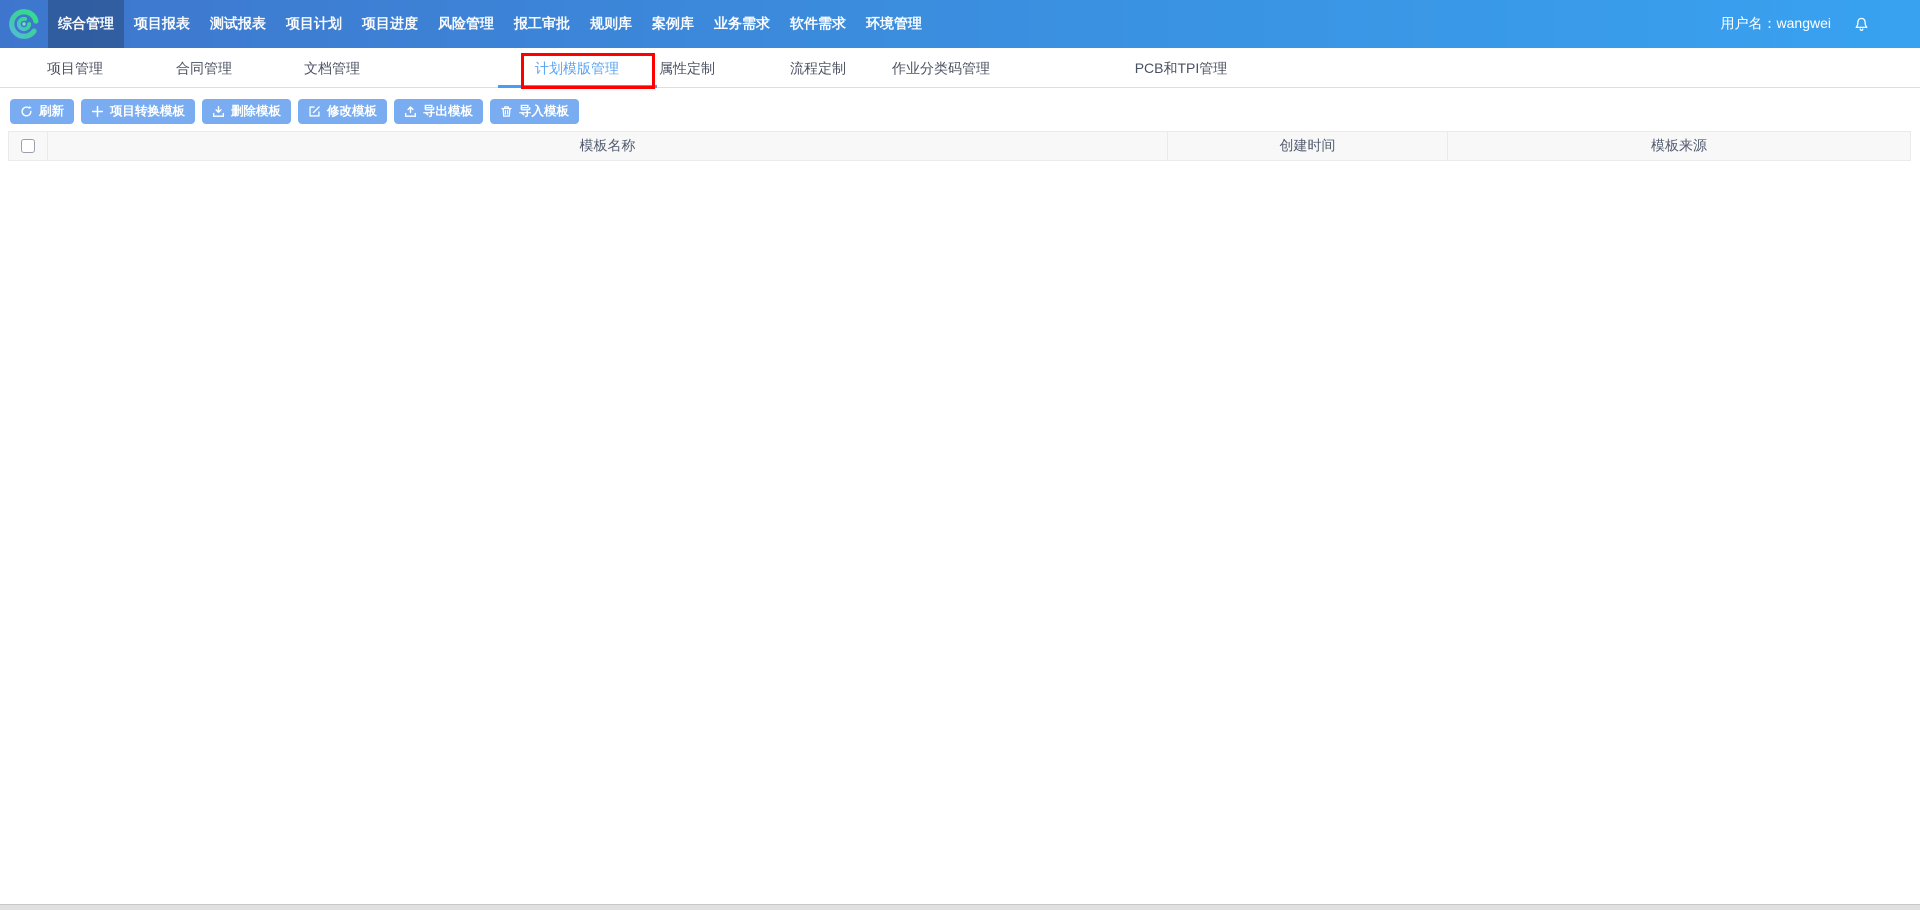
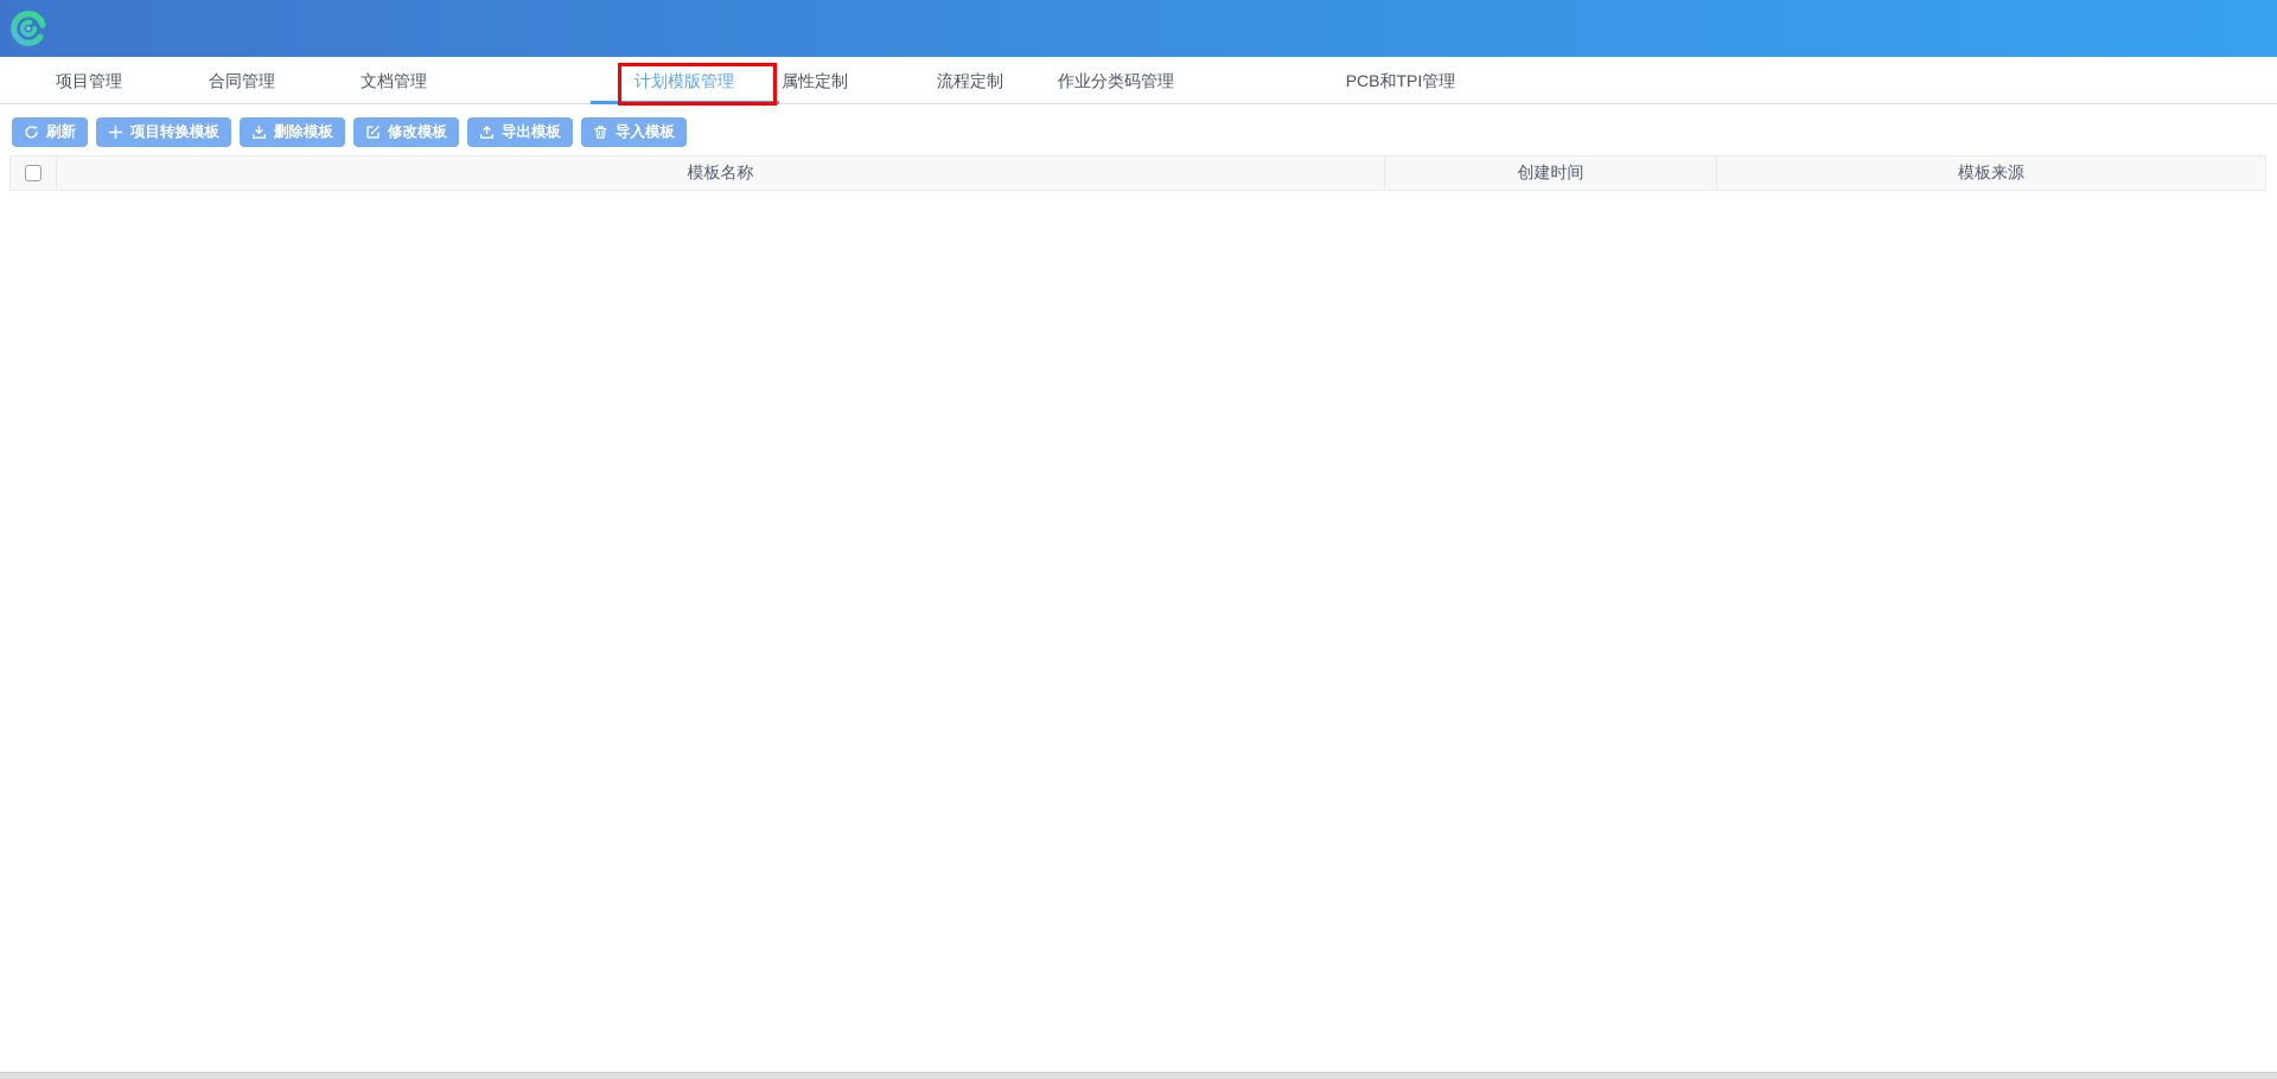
- 综合管理
- 项目报表
- 测试报表
- 项目计划
- 项目进度
- 风险管理
- 报工审批
- 规则库
- 案例库
- 业务需求
- 软件需求
- 环境管理
- 用户名：wangwei
  项目管理
  合同管理
  文档管理
  计划模版管理
  属性定制
  流程定制
  作业分类码管理
  PCB和TPI管理
  刷新
  项目转换模板
  删除模板
  修改模板
  导出模板
  导入模板
  模板名称
  创建时间
  模板来源
